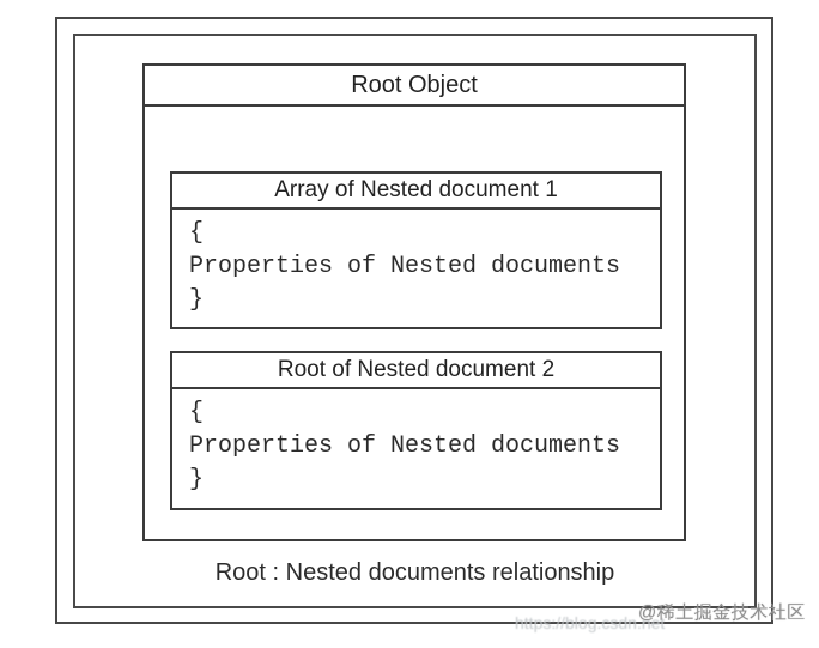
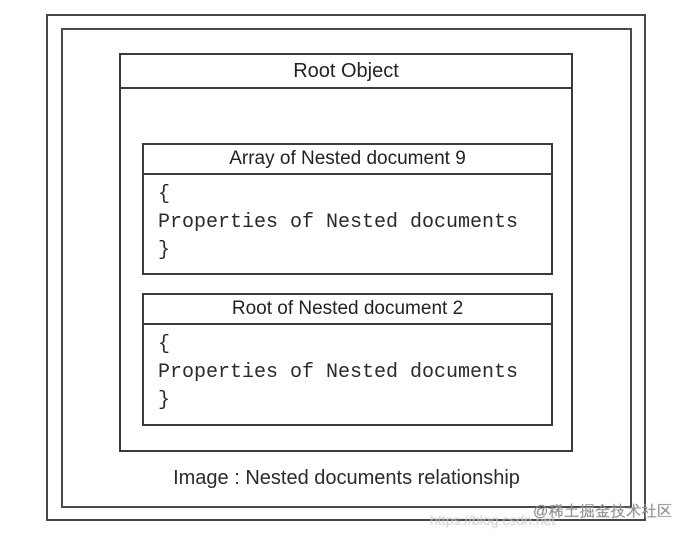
- Root : Nested documents relationship
+ Image : Nested documents relationship
  Root Object
- Array of Nested document 1
+ Array of Nested document 9
  {
  Properties of Nested documents
  }
  Root of Nested document 2
  {
  Properties of Nested documents
  }
  https://blog.csdn.net
  @稀土掘金技术社区
